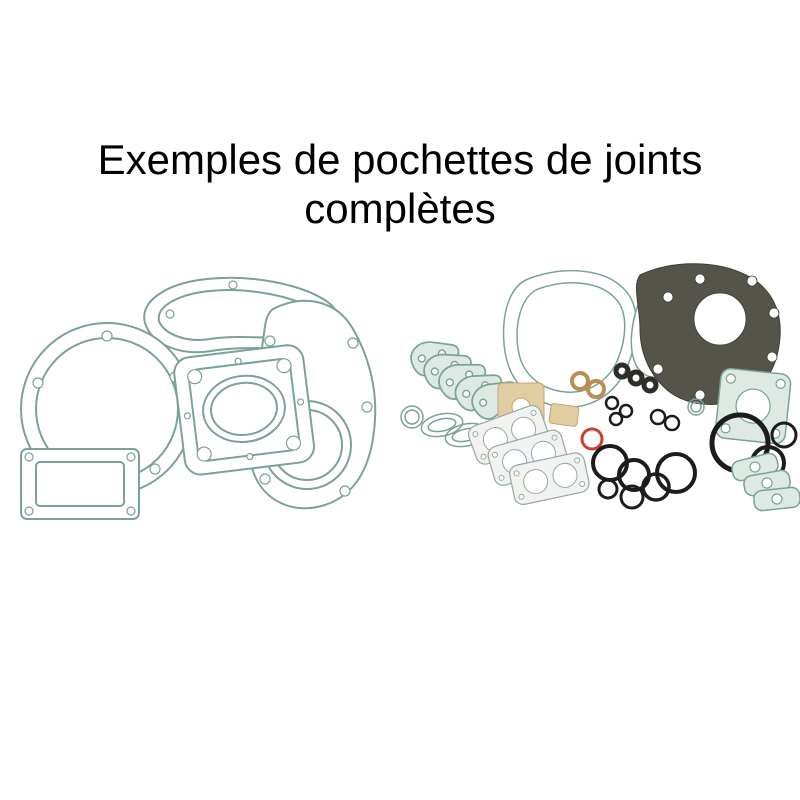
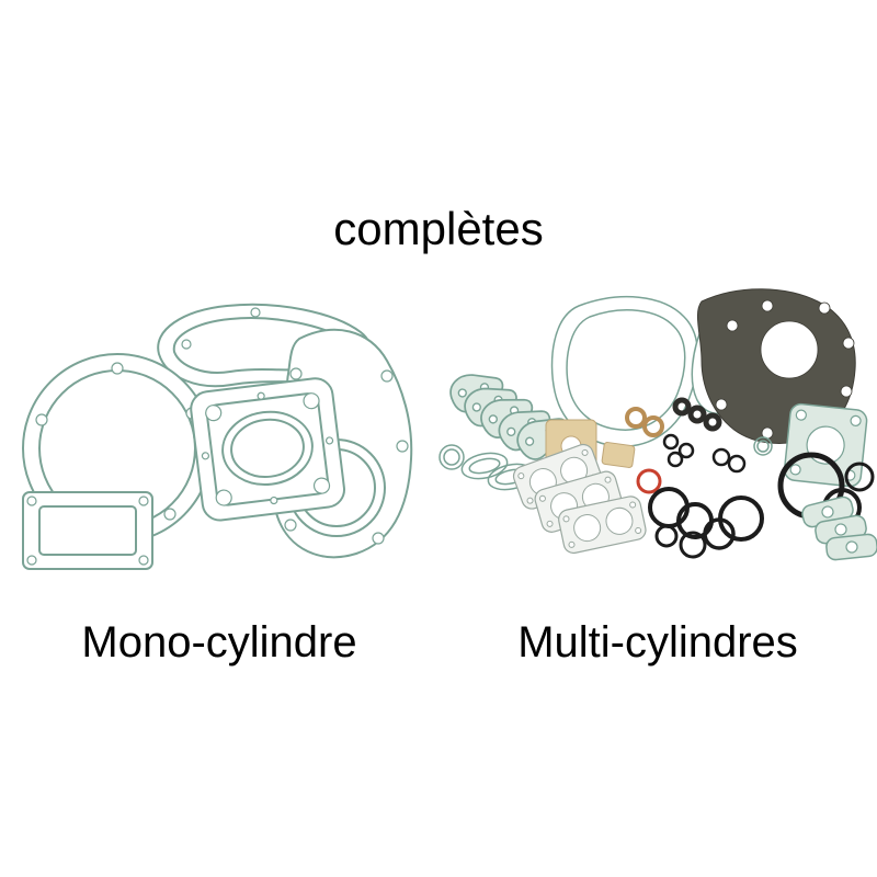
- Exemples de pochettes de joints
  complètes
+ Mono-cylindre
+ Multi-cylindres
